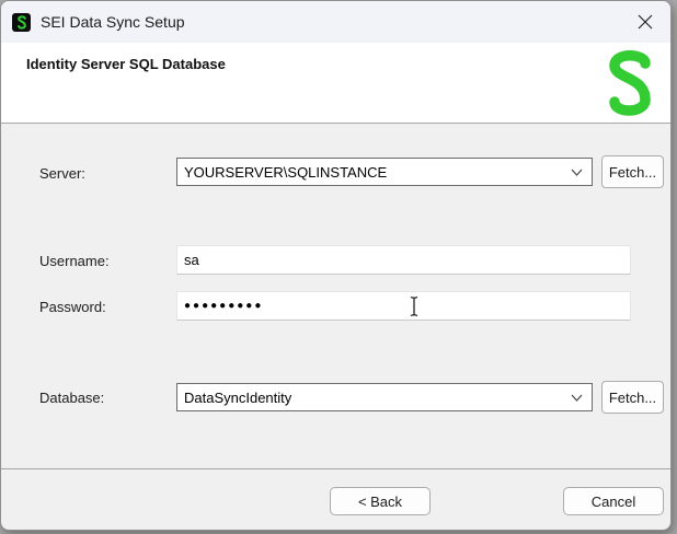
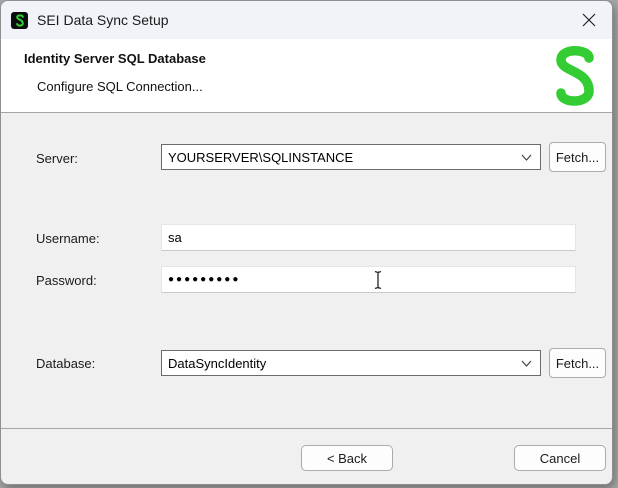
  SEI Data Sync Setup
  Identity Server SQL Database
+ Configure SQL Connection...
  Server:
  YOURSERVER\SQLINSTANCE
  Fetch...
  Username:
  sa
  Password:
  ●●●●●●●●●
  Database:
  DataSyncIdentity
  Fetch...
  < Back
  Cancel
